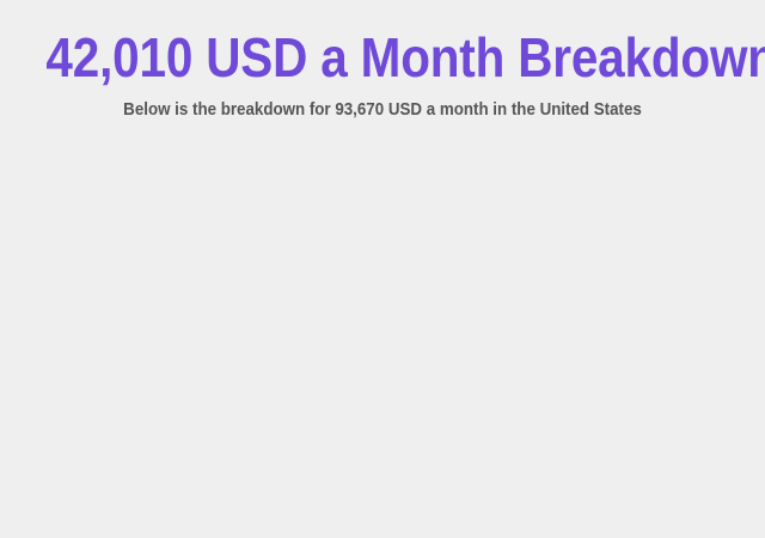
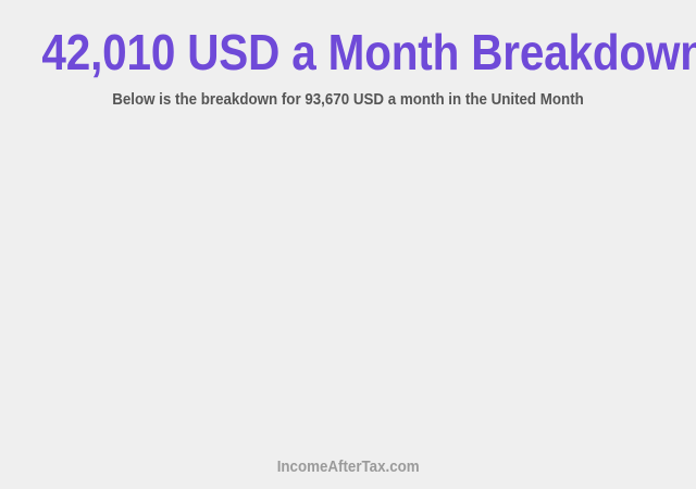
  42,010 USD a Month Breakdown
- Below is the breakdown for 93,670 USD a month in the United States
+ Below is the breakdown for 93,670 USD a month in the United Month
+ IncomeAfterTax.com
